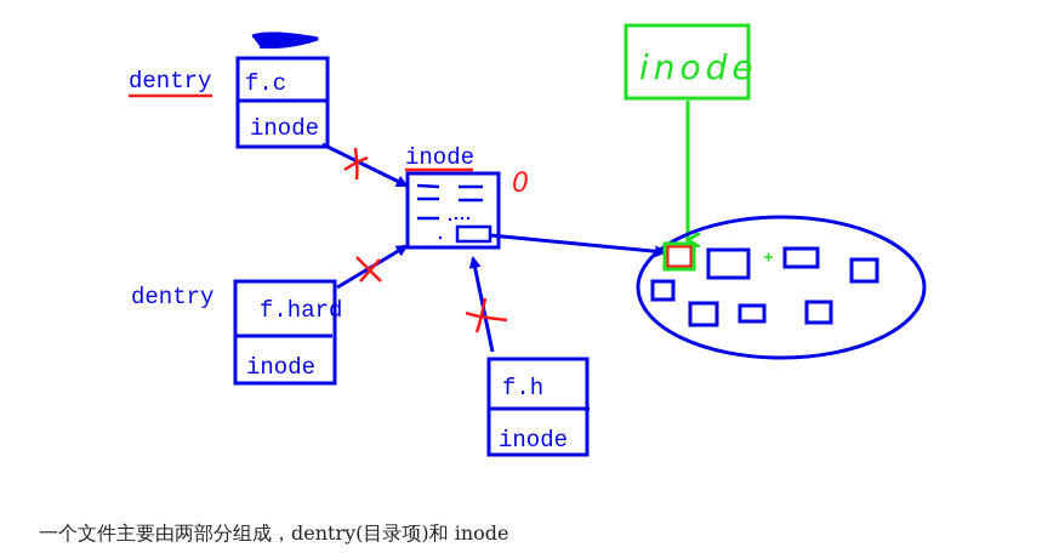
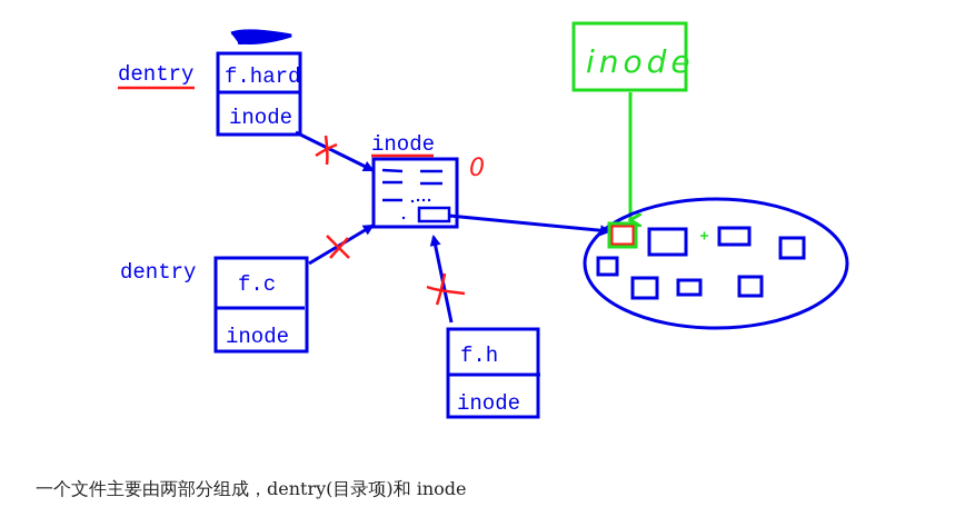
  f
  dentry
- f.c
+ f.hard
  inode
  dentry
- f.hard
+ f.c
  inode
  f.h
  inode
  inode
  0
  inode
  一个文件主要由两部分组成，dentry(目录项)和 inode
